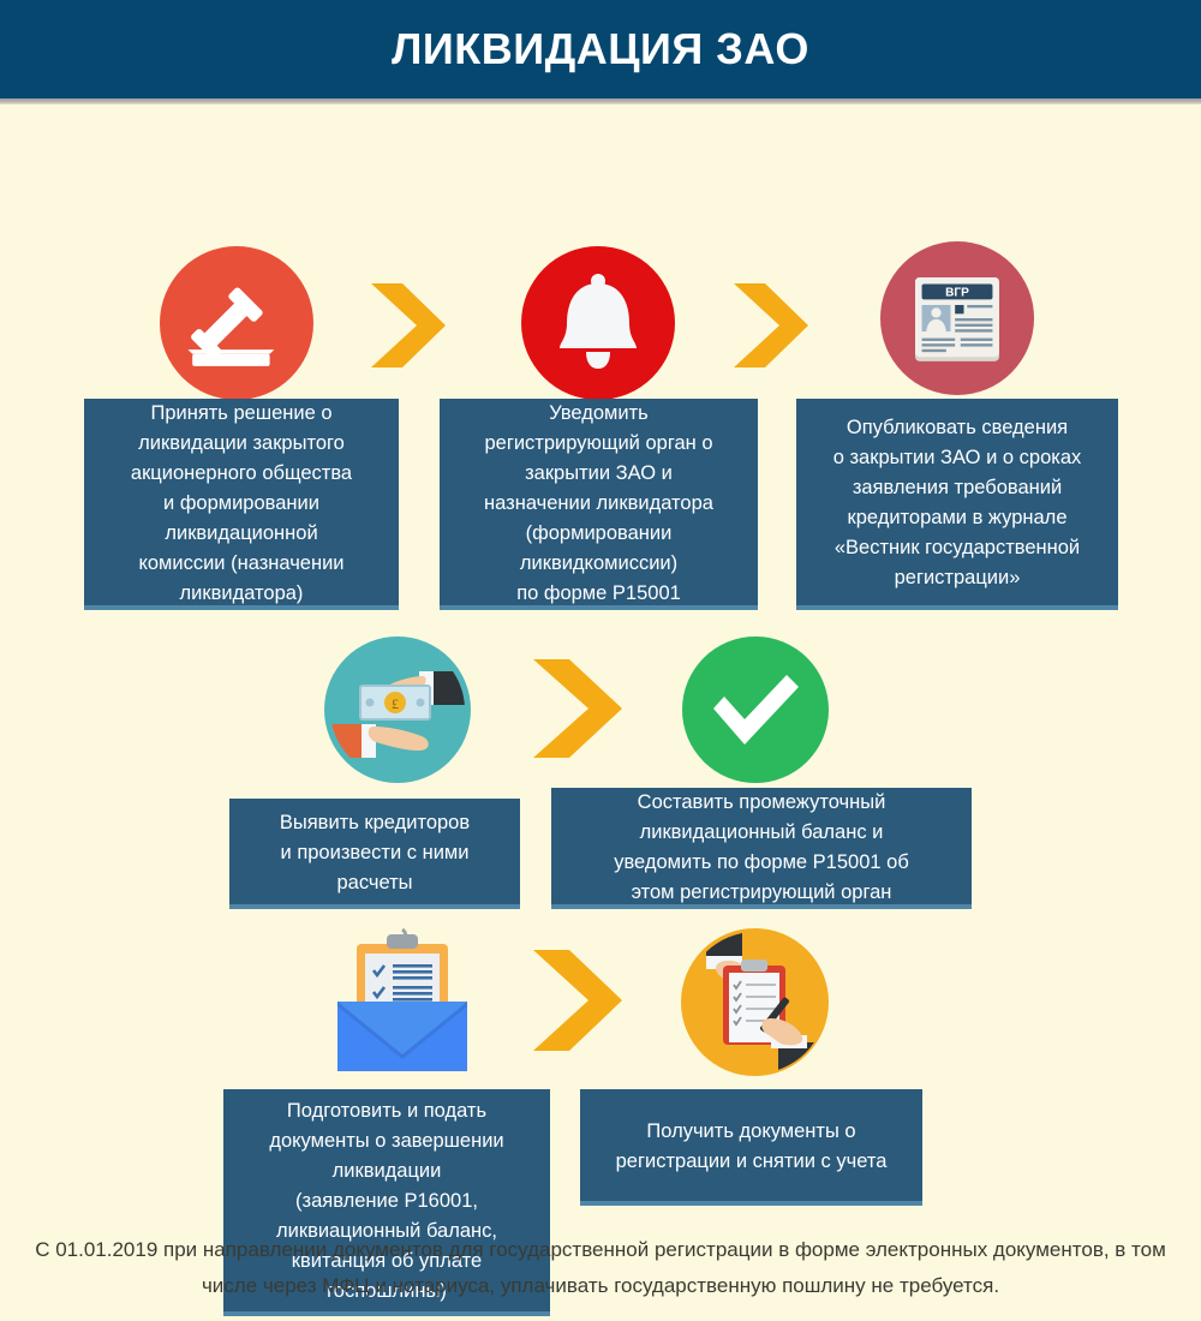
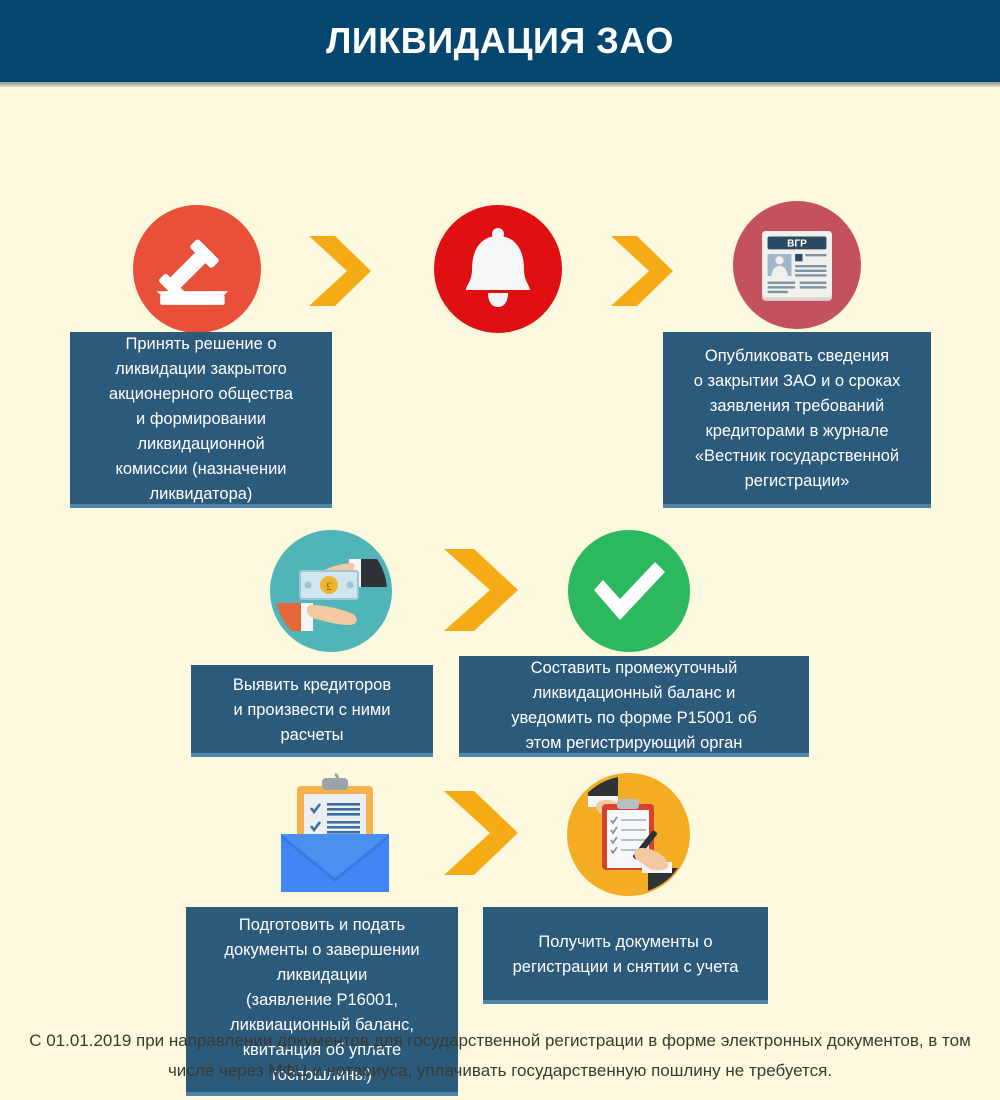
  ЛИКВИДАЦИЯ ЗАО
  ВГР
  Принять решение о
  ликвидации закрытого
  акционерного общества
  и формировании
  ликвидационной
  комиссии (назначении
  ликвидатора)
- Уведомить
- регистрирующий орган о
- закрытии ЗАО и
- назначении ликвидатора
- (формировании
- ликвидкомиссии)
- по форме Р15001
  Опубликовать сведения
  о закрытии ЗАО и о сроках
  заявления требований
  кредиторами в журнале
  «Вестник государственной
  регистрации»
  £
  Выявить кредиторов
  и произвести с ними
  расчеты
  Составить промежуточный
  ликвидационный баланс и
  уведомить по форме Р15001 об
  этом регистрирующий орган
  Подготовить и подать
  документы о завершении
  ликвидации
  (заявление Р16001,
  ликвиационный баланс,
  квитанция об уплате
  госпошлины)
  Получить документы о
  регистрации и снятии с учета
  С 01.01.2019 при направлении документов для государственной регистрации в форме электронных документов, в том числе через МФЦ и нотариуса, уплачивать государственную пошлину не требуется.
